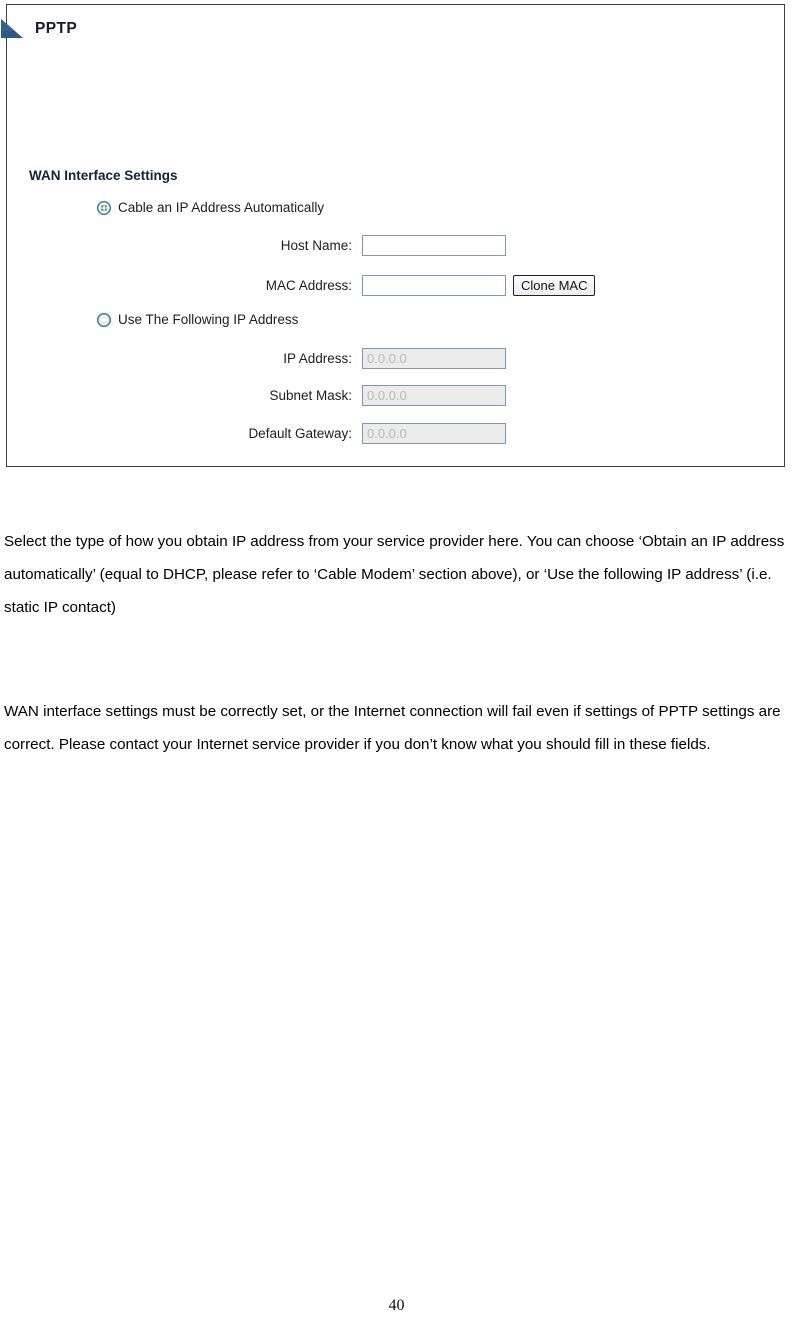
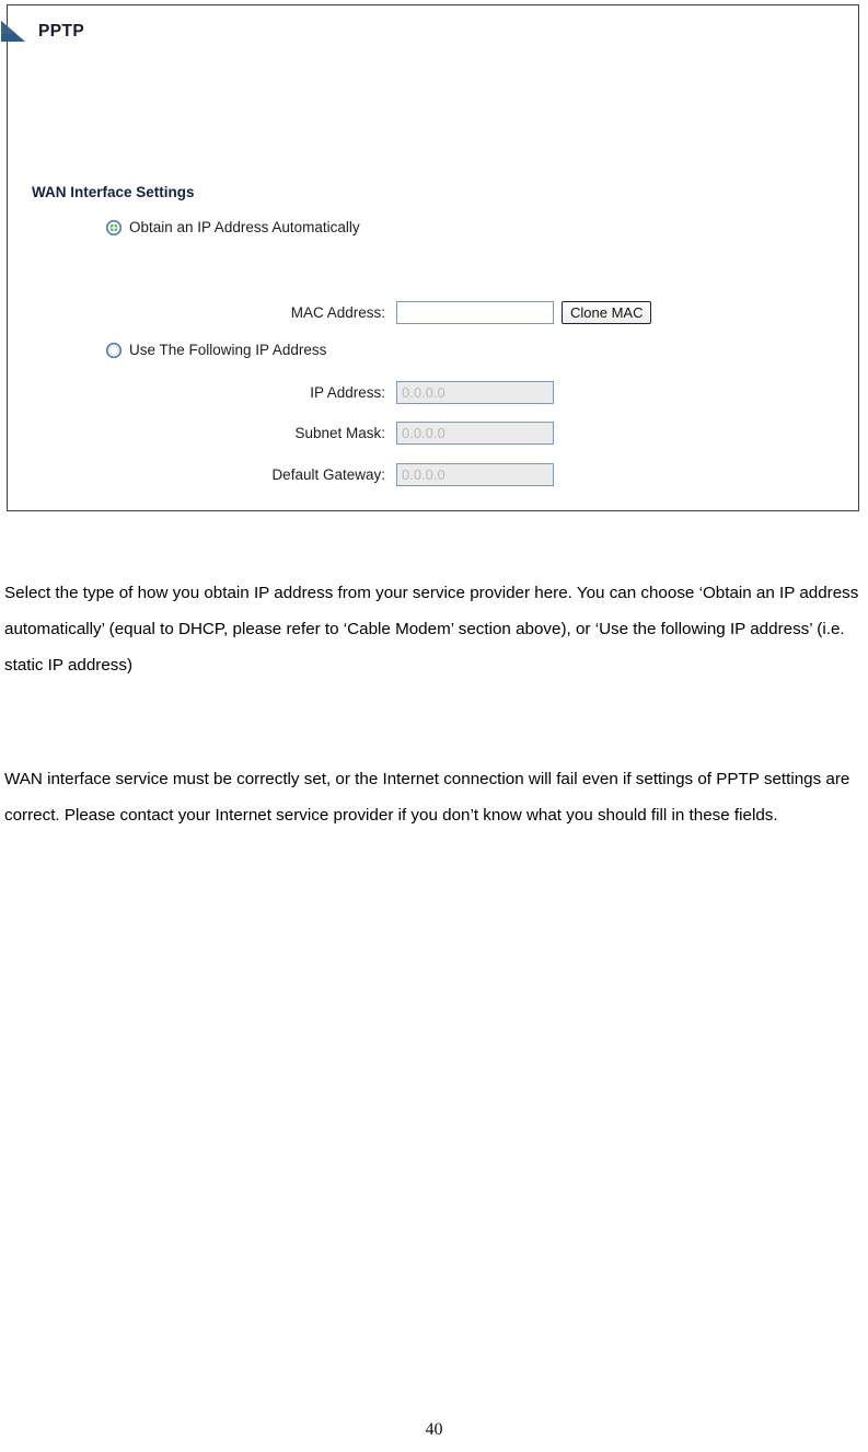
  PPTP
  WAN Interface Settings
- Cable an IP Address Automatically
+ Obtain an IP Address Automatically
- Host Name:
  MAC Address:
  Clone MAC
  Use The Following IP Address
  IP Address:
  0.0.0.0
  Subnet Mask:
  0.0.0.0
  Default Gateway:
  0.0.0.0
- Select the type of how you obtain IP address from your service provider here. You can choose ‘Obtain an IP address automatically’ (equal to DHCP, please refer to ‘Cable Modem’ section above), or ‘Use the following IP address’ (i.e. static IP contact)
+ Select the type of how you obtain IP address from your service provider here. You can choose ‘Obtain an IP address automatically’ (equal to DHCP, please refer to ‘Cable Modem’ section above), or ‘Use the following IP address’ (i.e. static IP address)
- WAN interface settings must be correctly set, or the Internet connection will fail even if settings of PPTP settings are correct. Please contact your Internet service provider if you don’t know what you should fill in these fields.
+ WAN interface service must be correctly set, or the Internet connection will fail even if settings of PPTP settings are correct. Please contact your Internet service provider if you don’t know what you should fill in these fields.
  40
